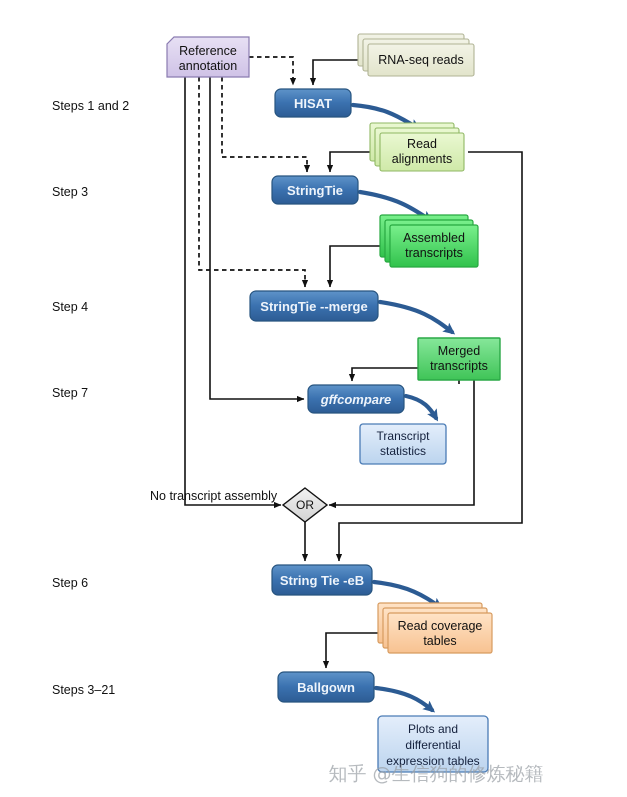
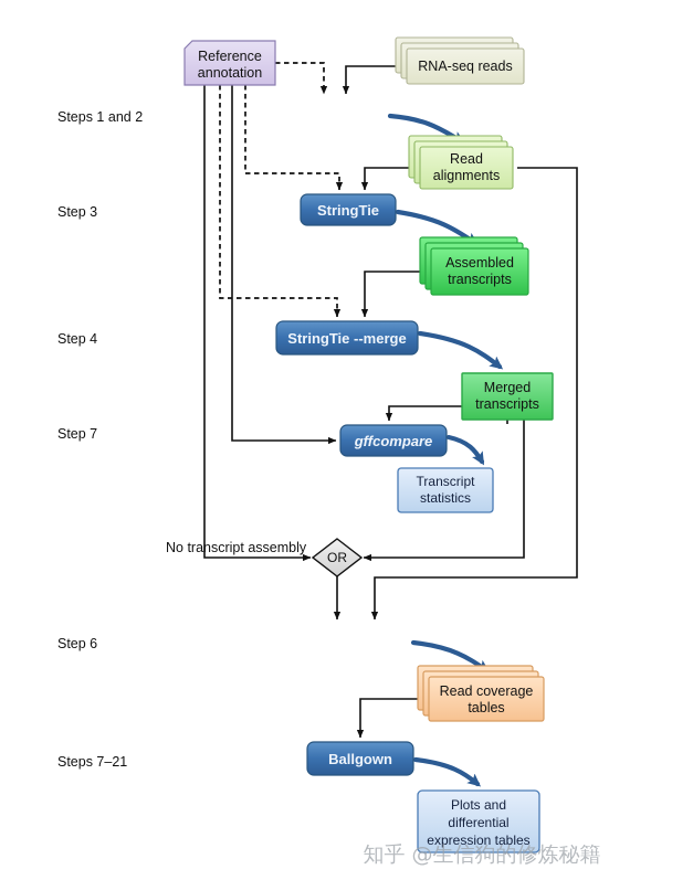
  Steps 1 and 2
  Step 3
  Step 4
  Step 7
  Step 6
- Steps 3–21
+ Steps 7–21
  Reference
  annotation
  RNA-seq reads
- HISAT
  Read
  alignments
  StringTie
  Assembled
  transcripts
  StringTie --merge
  Merged
  transcripts
  gffcompare
  Transcript
  statistics
  OR
  No transcript assembly
- String Tie -eB
  Read coverage
  tables
  Ballgown
  Plots and
  differential
  expression tables
  知乎 @生信狗的修炼秘籍
